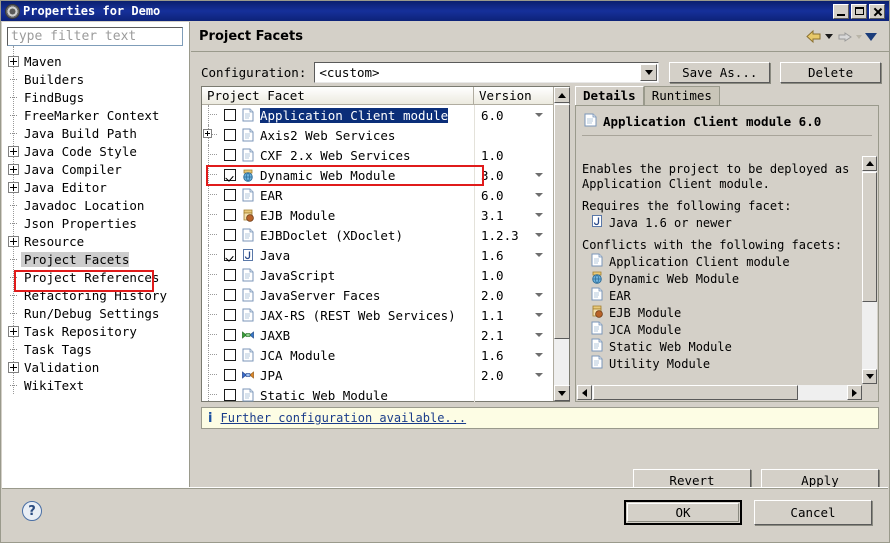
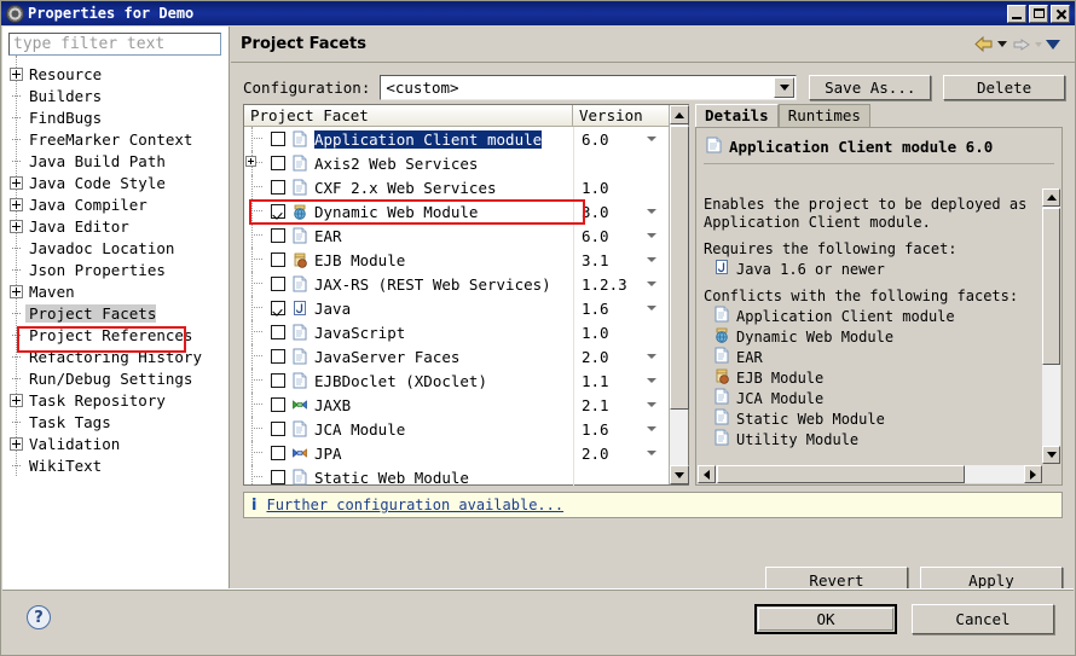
  Properties for Demo
  type filter text
- Maven
+ Resource
  Builders
  FindBugs
  FreeMarker Context
  Java Build Path
  Java Code Style
  Java Compiler
  Java Editor
  Javadoc Location
  Json Properties
- Resource
+ Maven
  Project Facets
  Project References
  Refactoring History
  Run/Debug Settings
  Task Repository
  Task Tags
  Validation
  WikiText
  Project Facets
  Configuration:
  <custom>
  Save As...
  Delete
  Project Facet
  Version
  Application Client module
  6.0
  Axis2 Web Services
  CXF 2.x Web Services
  1.0
  Dynamic Web Module
  3.0
  EAR
  6.0
  EJB Module
  3.1
- EJBDoclet (XDoclet)
+ JAX-RS (REST Web Services)
  1.2.3
  Java
  1.6
  JavaScript
  1.0
  JavaServer Faces
  2.0
- JAX-RS (REST Web Services)
+ EJBDoclet (XDoclet)
  1.1
  JAXB
  2.1
  JCA Module
  1.6
  JPA
  2.0
  Static Web Module
  Details
  Runtimes
  Application Client module 6.0
  Enables the project to be deployed as
  Application Client module.
  Requires the following facet:
  Java 1.6 or newer
  Conflicts with the following facets:
  Application Client module
  Dynamic Web Module
  EAR
  EJB Module
  JCA Module
  Static Web Module
  Utility Module
  i
  Further configuration available...
  Revert
  Apply
  ?
  OK
  Cancel
